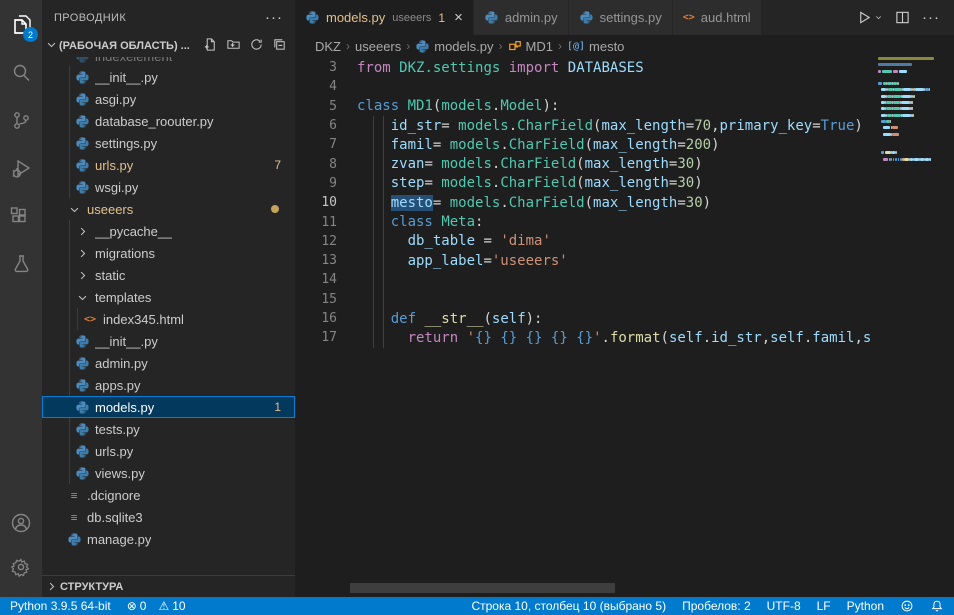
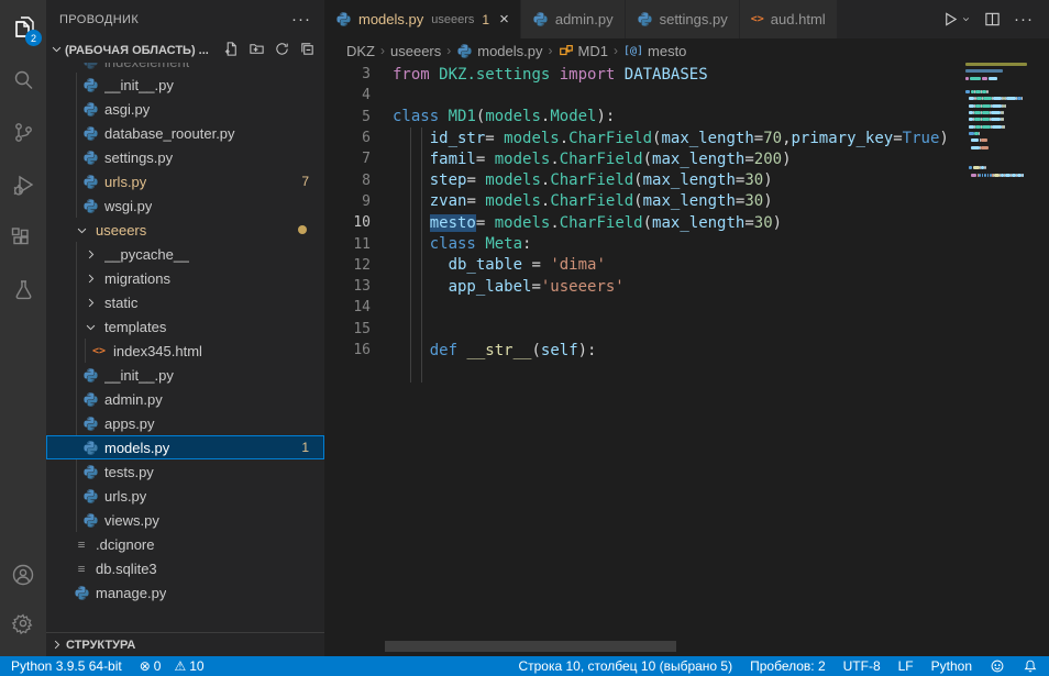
  2
  ПРОВОДНИК
  ···
  (РАБОЧАЯ ОБЛАСТЬ) ...
  __init__.py
  asgi.py
  database_roouter.py
  settings.py
  urls.py
  7
  wsgi.py
  useeers
  __pycache__
  migrations
  static
  templates
  <>
  index345.html
  __init__.py
  admin.py
  apps.py
  models.py
  1
  tests.py
  urls.py
  views.py
  ≡
  .dcignore
  ≡
  db.sqlite3
  manage.py
  СТРУКТУРА
  models.py
  useeers
  1
  ×
  admin.py
  settings.py
  <>
  aud.html
  ···
  DKZ
  ›
  useeers
  ›
  models.py
  ›
  MD1
  ›
  [@]
  mesto
  3
  from DKZ.settings import DATABASES
  4
  5
  class MD1(models.Model):
  6
  id_str= models.CharField(max_length=70,primary_key=True)
  7
  famil= models.CharField(max_length=200)
  8
- zvan= models.CharField(max_length=30)
+ step= models.CharField(max_length=30)
  9
- step= models.CharField(max_length=30)
+ zvan= models.CharField(max_length=30)
  10
  mesto= models.CharField(max_length=30)
  11
  class Meta:
  12
  db_table = 'dima'
  13
  app_label='useeers'
  14
  15
  16
  def __str__(self):
- 17
- return '{} {} {} {} {}'.format(self.id_str,self.famil,s
  Python 3.9.5 64-bit
  ⊗
  0
  ⚠
  10
  Строка 10, столбец 10 (выбрано 5)
  Пробелов: 2
  UTF-8
  LF
  Python
